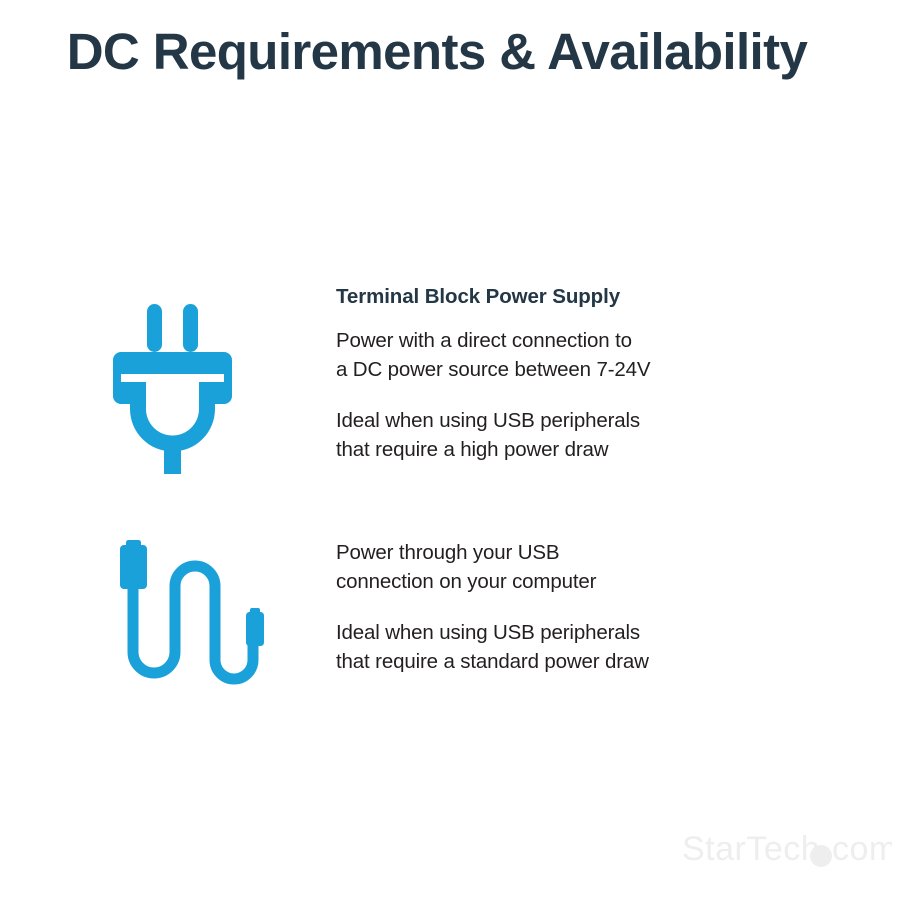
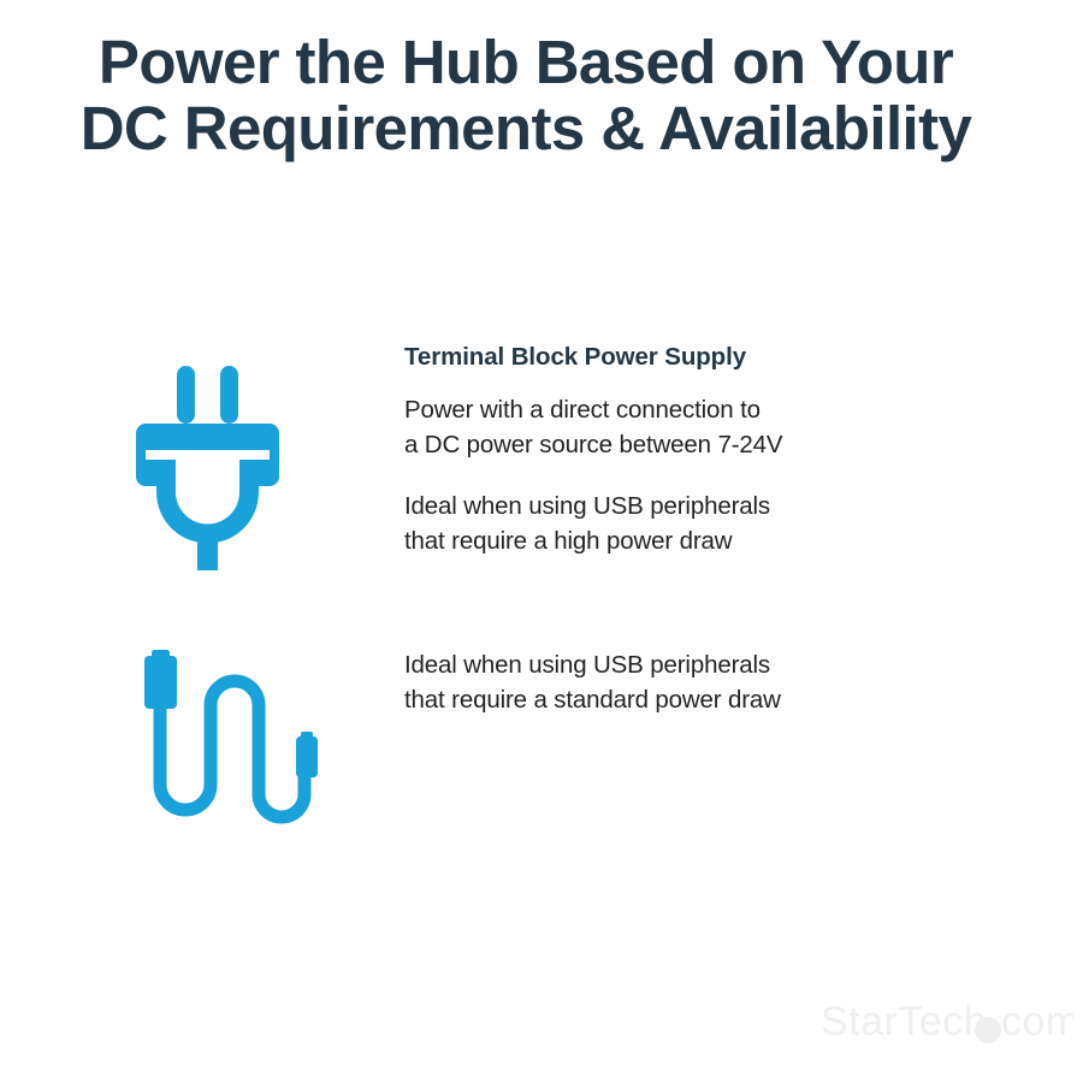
+ Power the Hub Based on Your
  DC Requirements & Availability
  Terminal Block Power Supply
  Power with a direct connection to
  a DC power source between 7-24V
  Ideal when using USB peripherals
  that require a high power draw
- Power through your USB
- connection on your computer
  Ideal when using USB peripherals
  that require a standard power draw
